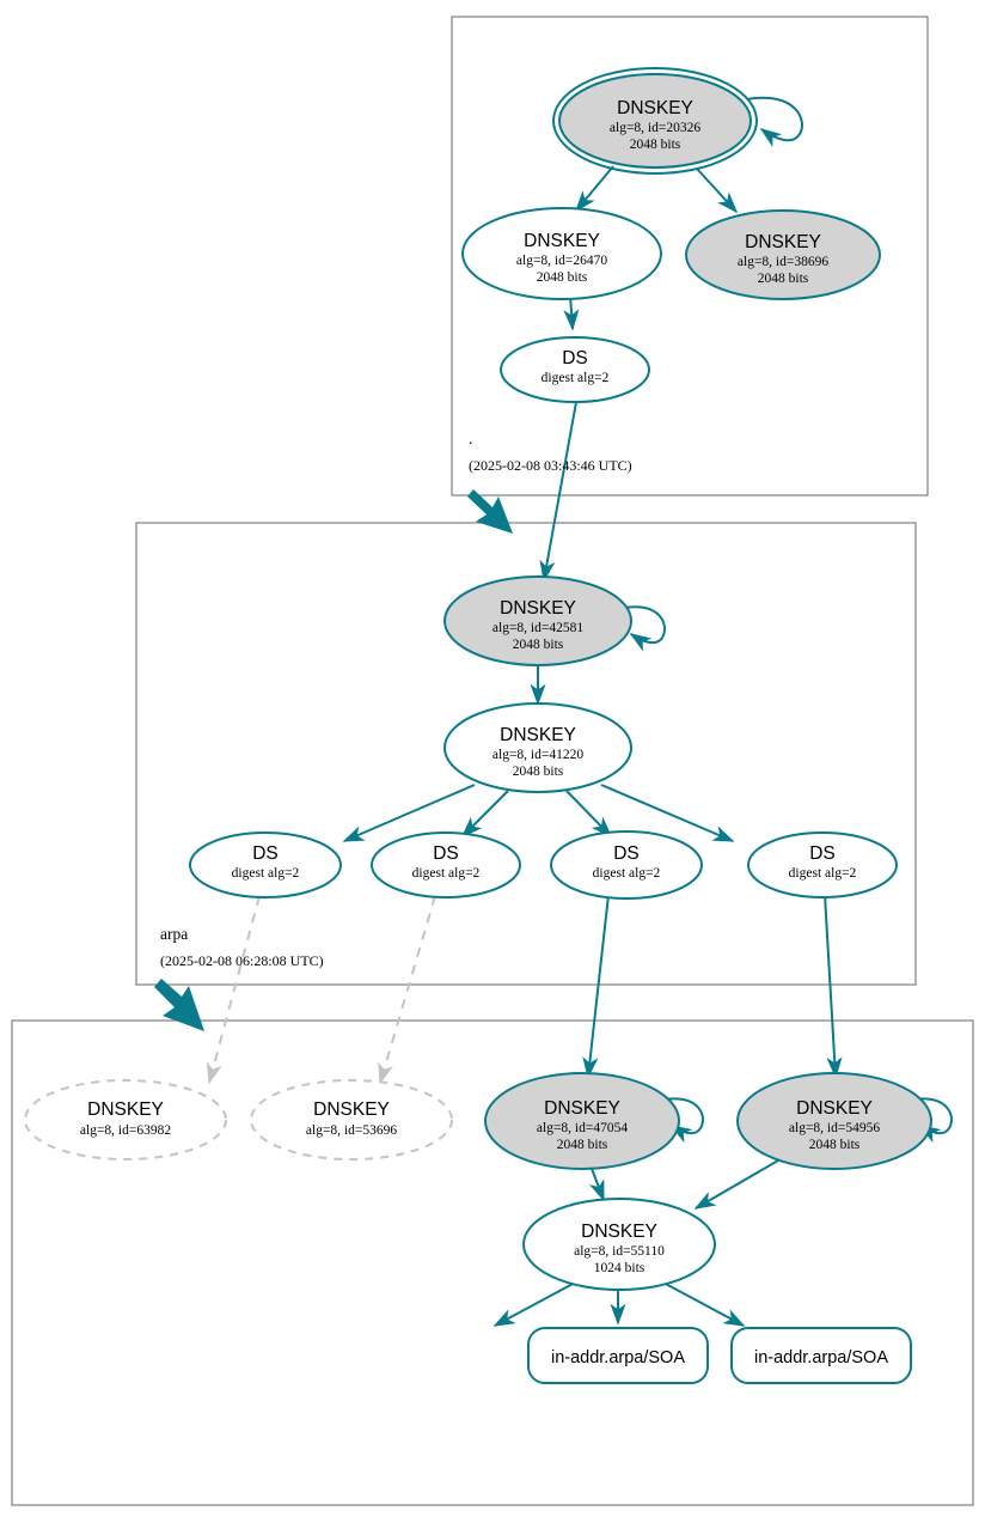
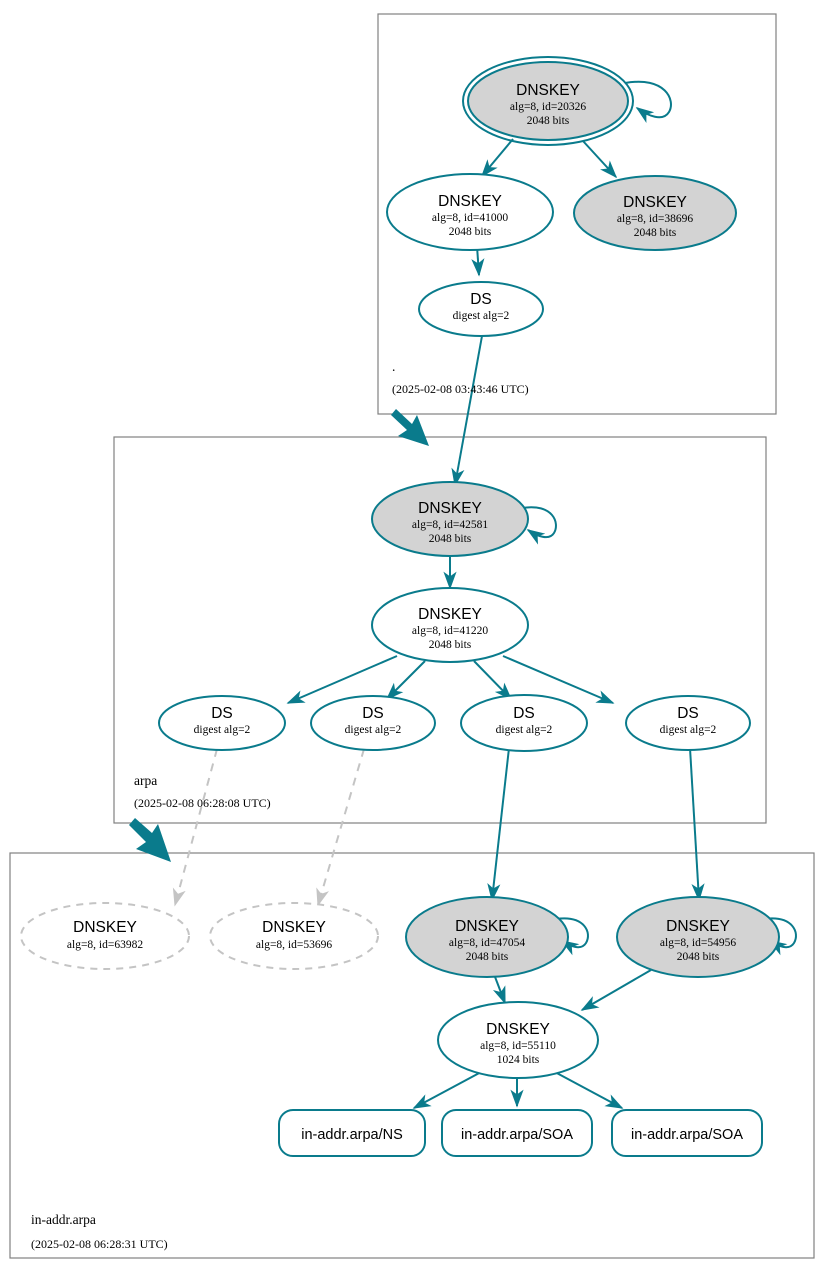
  DNSKEY
  alg=8, id=20326
  2048 bits
  DNSKEY
- alg=8, id=26470
+ alg=8, id=41000
  2048 bits
  DNSKEY
  alg=8, id=38696
  2048 bits
  DS
  digest alg=2
  .
  (2025-02-08 03:43:46 UTC)
  DNSKEY
  alg=8, id=42581
  2048 bits
  DNSKEY
  alg=8, id=41220
  2048 bits
  DS
  digest alg=2
  DS
  digest alg=2
  DS
  digest alg=2
  DS
  digest alg=2
  arpa
  (2025-02-08 06:28:08 UTC)
  DNSKEY
  alg=8, id=63982
  DNSKEY
  alg=8, id=53696
  DNSKEY
  alg=8, id=47054
  2048 bits
  DNSKEY
  alg=8, id=54956
  2048 bits
  DNSKEY
  alg=8, id=55110
  1024 bits
+ in-addr.arpa/NS
  in-addr.arpa/SOA
  in-addr.arpa/SOA
+ in-addr.arpa
+ (2025-02-08 06:28:31 UTC)
